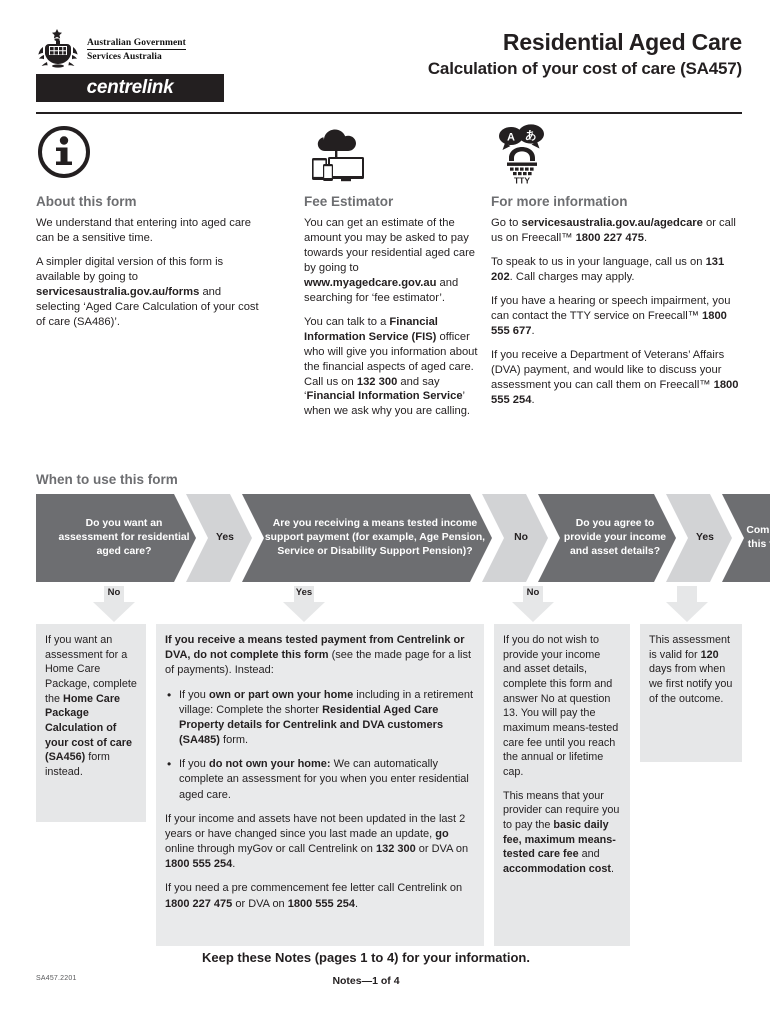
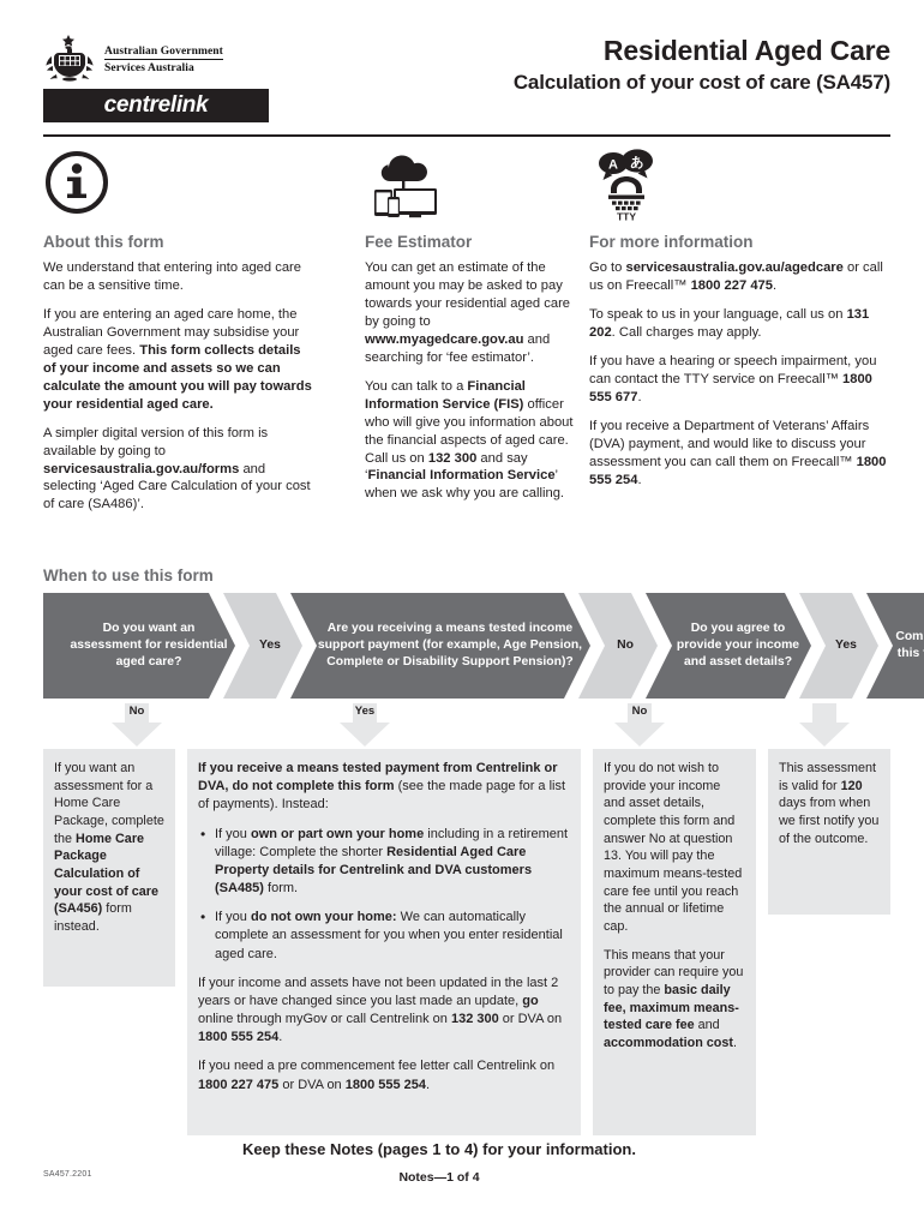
  Australian Government
  Services Australia
  centrelink
  Residential Aged Care
  Calculation of your cost of care (SA457)
  About this form
  We understand that entering into aged care can be a sensitive time.
+ If you are entering an aged care home, the Australian Government may subsidise your aged care fees. This form collects details of your income and assets so we can calculate the amount you will pay towards your residential aged care.
  A simpler digital version of this form is available by going to servicesaustralia.gov.au/forms and selecting ‘Aged Care Calculation of your cost of care (SA486)’.
  Fee Estimator
  You can get an estimate of the amount you may be asked to pay towards your residential aged care by going to www.myagedcare.gov.au and searching for ‘fee estimator’.
  You can talk to a Financial Information Service (FIS) officer who will give you information about the financial aspects of aged care. Call us on 132 300 and say ‘Financial Information Service’ when we ask why you are calling.
  A
  あ
  TTY
  For more information
  Go to servicesaustralia.gov.au/agedcare or call us on Freecall™ 1800 227 475.
  To speak to us in your language, call us on 131 202. Call charges may apply.
  If you have a hearing or speech impairment, you can contact the TTY service on Freecall™ 1800 555 677.
  If you receive a Department of Veterans’ Affairs (DVA) payment, and would like to discuss your assessment you can call them on Freecall™ 1800 555 254.
  When to use this form
  Do you want an assessment for residential aged care?
  Yes
- Are you receiving a means tested income support payment (for example, Age Pension, Service or Disability Support Pension)?
+ Are you receiving a means tested income support payment (for example, Age Pension, Complete or Disability Support Pension)?
  No
  Do you agree to provide your income and asset details?
  Yes
  No
  Yes
  No
  If you want an assessment for a Home Care Package, complete the Home Care Package Calculation of your cost of care (SA456) form instead.
  If you receive a means tested payment from Centrelink or DVA, do not complete this form (see the made page for a list of payments). Instead:
  If you own or part own your home including in a retirement village: Complete the shorter Residential Aged Care Property details for Centrelink and DVA customers (SA485) form.
  If you do not own your home: We can automatically complete an assessment for you when you enter residential aged care.
  If your income and assets have not been updated in the last 2 years or have changed since you last made an update, go online through myGov or call Centrelink on 132 300 or DVA on 1800 555 254.
  If you need a pre commencement fee letter call Centrelink on 1800 227 475 or DVA on 1800 555 254.
  If you do not wish to provide your income and asset details, complete this form and answer No at question 13. You will pay the maximum means-tested care fee until you reach the annual or lifetime cap.
  This means that your provider can require you to pay the basic daily fee, maximum means-tested care fee and accommodation cost.
  This assessment is valid for 120 days from when we first notify you of the outcome.
  Keep these Notes (pages 1 to 4) for your information.
  Notes—1 of 4
